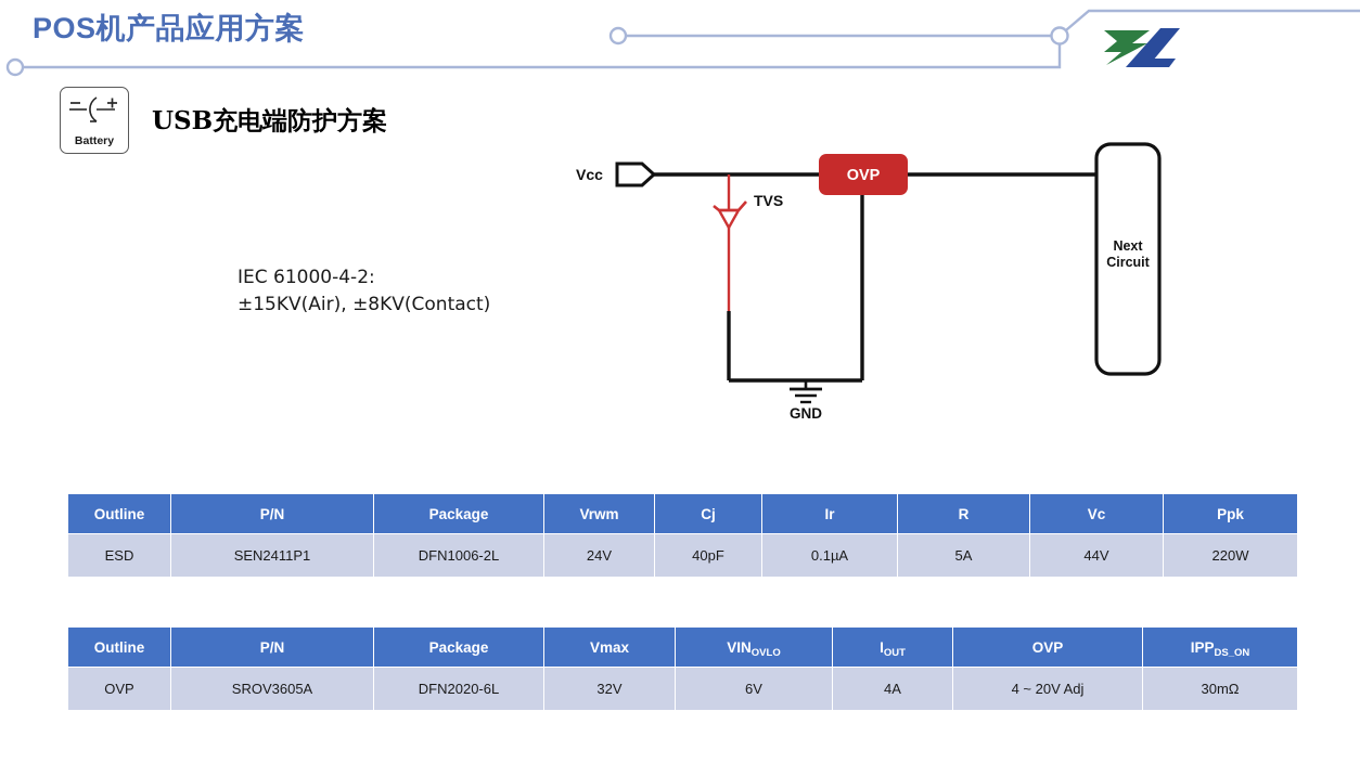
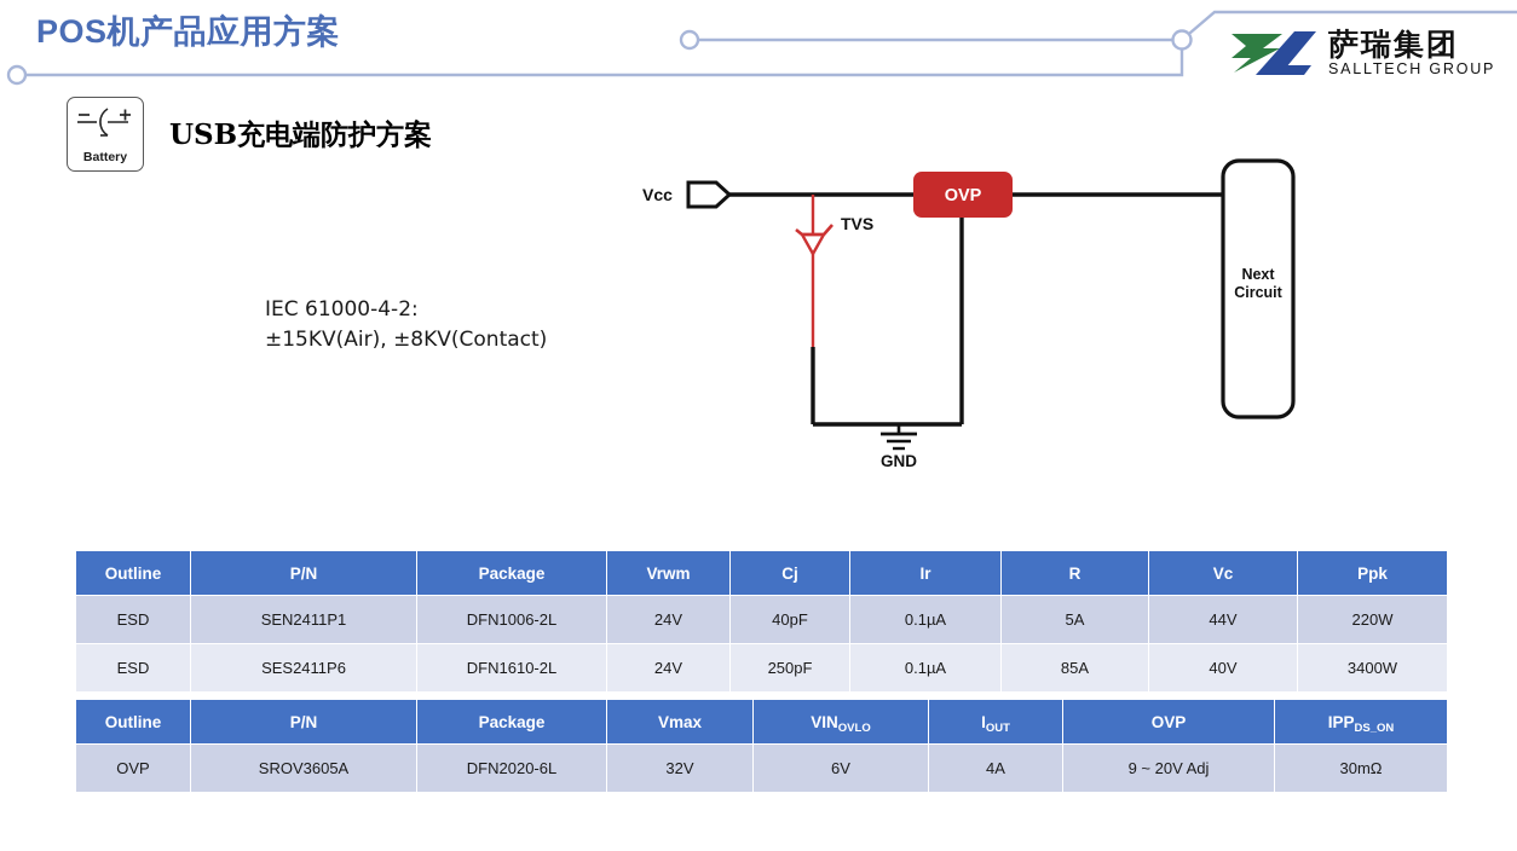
  POS机产品应用方案
+ 萨瑞集团
+ SALLTECH GROUP
  Battery
  USB充电端防护方案
  IEC 61000-4-2:
  ±15KV(Air), ±8KV(Contact)
  Vcc
  TVS
  GND
  OVP
  Next
  Circuit
  Outline	P/N	Package	Vrwm	Cj	Ir	R	Vc	Ppk
  ESD	SEN2411P1	DFN1006-2L	24V	40pF	0.1µA	5A	44V	220W
+ ESD	SES2411P6	DFN1610-2L	24V	250pF	0.1µA	85A	40V	3400W
  Outline	P/N	Package	Vmax	VINOVLO	IOUT	OVP	IPPDS_ON
- OVP	SROV3605A	DFN2020-6L	32V	6V	4A	4 ~ 20V Adj	30mΩ
+ OVP	SROV3605A	DFN2020-6L	32V	6V	4A	9 ~ 20V Adj	30mΩ
